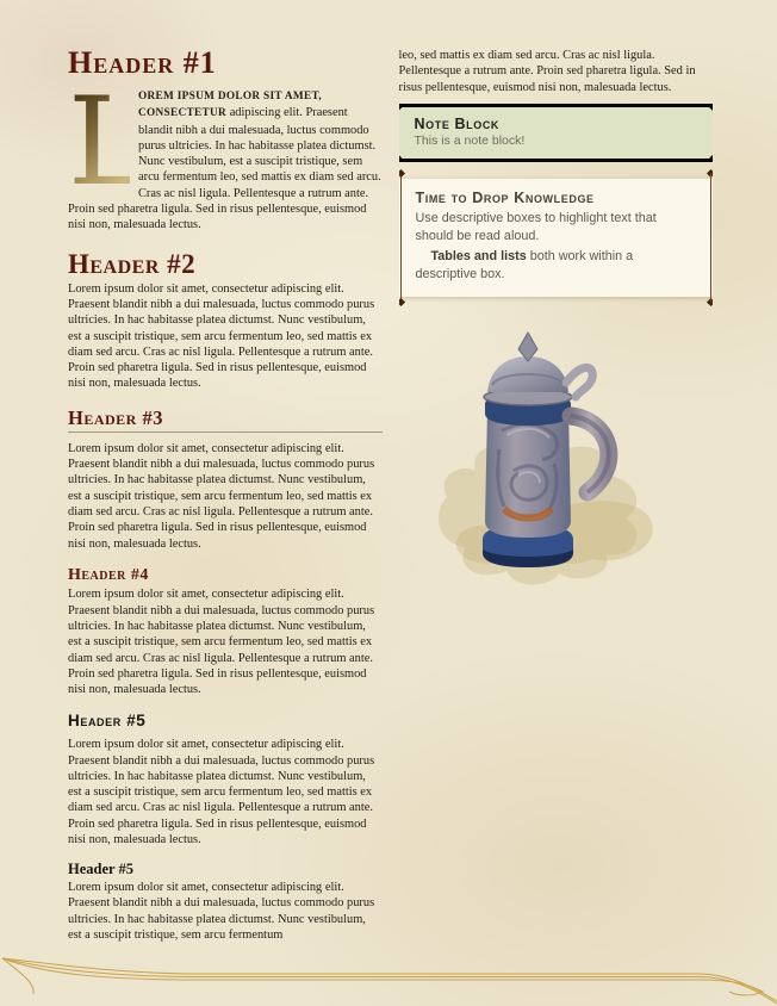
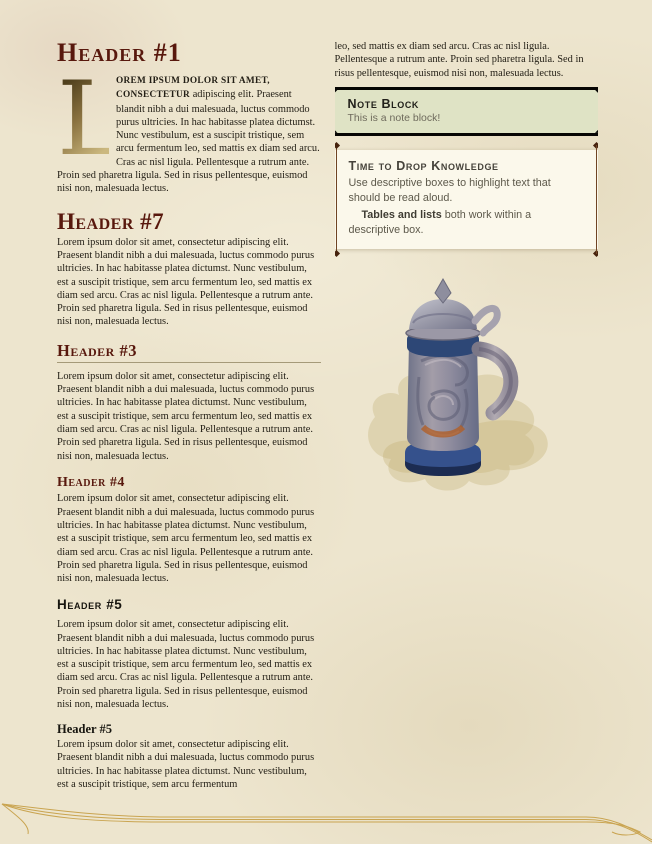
  Header #1
  L
  OREM IPSUM DOLOR SIT AMET, CONSECTETUR adipiscing elit. Praesent blandit nibh a dui malesuada, luctus commodo purus ultricies. In hac habitasse platea dictumst. Nunc vestibulum, est a suscipit tristique, sem arcu fermentum leo, sed mattis ex diam sed arcu. Cras ac nisl ligula. Pellentesque a rutrum ante. Proin sed pharetra ligula. Sed in risus pellentesque, euismod nisi non, malesuada lectus.
- Header #2
+ Header #7
  Lorem ipsum dolor sit amet, consectetur adipiscing elit. Praesent blandit nibh a dui malesuada, luctus commodo purus ultricies. In hac habitasse platea dictumst. Nunc vestibulum, est a suscipit tristique, sem arcu fermentum leo, sed mattis ex diam sed arcu. Cras ac nisl ligula. Pellentesque a rutrum ante. Proin sed pharetra ligula. Sed in risus pellentesque, euismod nisi non, malesuada lectus.
  Header #3
  Lorem ipsum dolor sit amet, consectetur adipiscing elit. Praesent blandit nibh a dui malesuada, luctus commodo purus ultricies. In hac habitasse platea dictumst. Nunc vestibulum, est a suscipit tristique, sem arcu fermentum leo, sed mattis ex diam sed arcu. Cras ac nisl ligula. Pellentesque a rutrum ante. Proin sed pharetra ligula. Sed in risus pellentesque, euismod nisi non, malesuada lectus.
  Header #4
  Lorem ipsum dolor sit amet, consectetur adipiscing elit. Praesent blandit nibh a dui malesuada, luctus commodo purus ultricies. In hac habitasse platea dictumst. Nunc vestibulum, est a suscipit tristique, sem arcu fermentum leo, sed mattis ex diam sed arcu. Cras ac nisl ligula. Pellentesque a rutrum ante. Proin sed pharetra ligula. Sed in risus pellentesque, euismod nisi non, malesuada lectus.
  Header #5
  Lorem ipsum dolor sit amet, consectetur adipiscing elit. Praesent blandit nibh a dui malesuada, luctus commodo purus ultricies. In hac habitasse platea dictumst. Nunc vestibulum, est a suscipit tristique, sem arcu fermentum leo, sed mattis ex diam sed arcu. Cras ac nisl ligula. Pellentesque a rutrum ante. Proin sed pharetra ligula. Sed in risus pellentesque, euismod nisi non, malesuada lectus.
  Header #5
  Lorem ipsum dolor sit amet, consectetur adipiscing elit. Praesent blandit nibh a dui malesuada, luctus commodo purus ultricies. In hac habitasse platea dictumst. Nunc vestibulum, est a suscipit tristique, sem arcu fermentum
  leo, sed mattis ex diam sed arcu. Cras ac nisl ligula. Pellentesque a rutrum ante. Proin sed pharetra ligula. Sed in risus pellentesque, euismod nisi non, malesuada lectus.
  Note Block
  This is a note block!
  Time to Drop Knowledge
  Use descriptive boxes to highlight text that should be read aloud.
  Tables and lists both work within a descriptive box.
